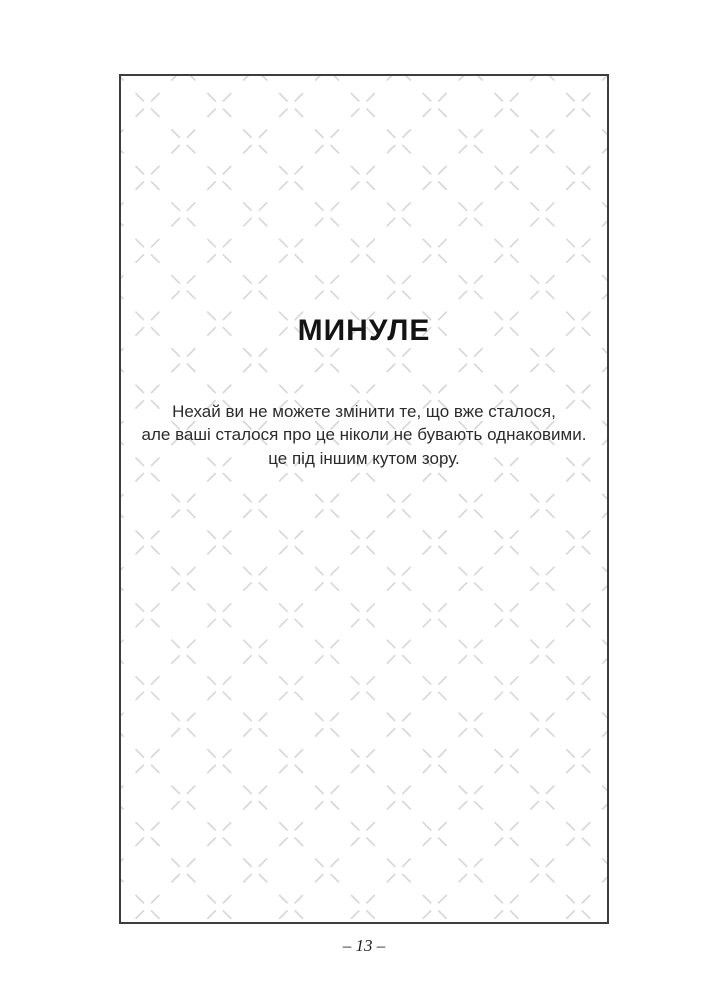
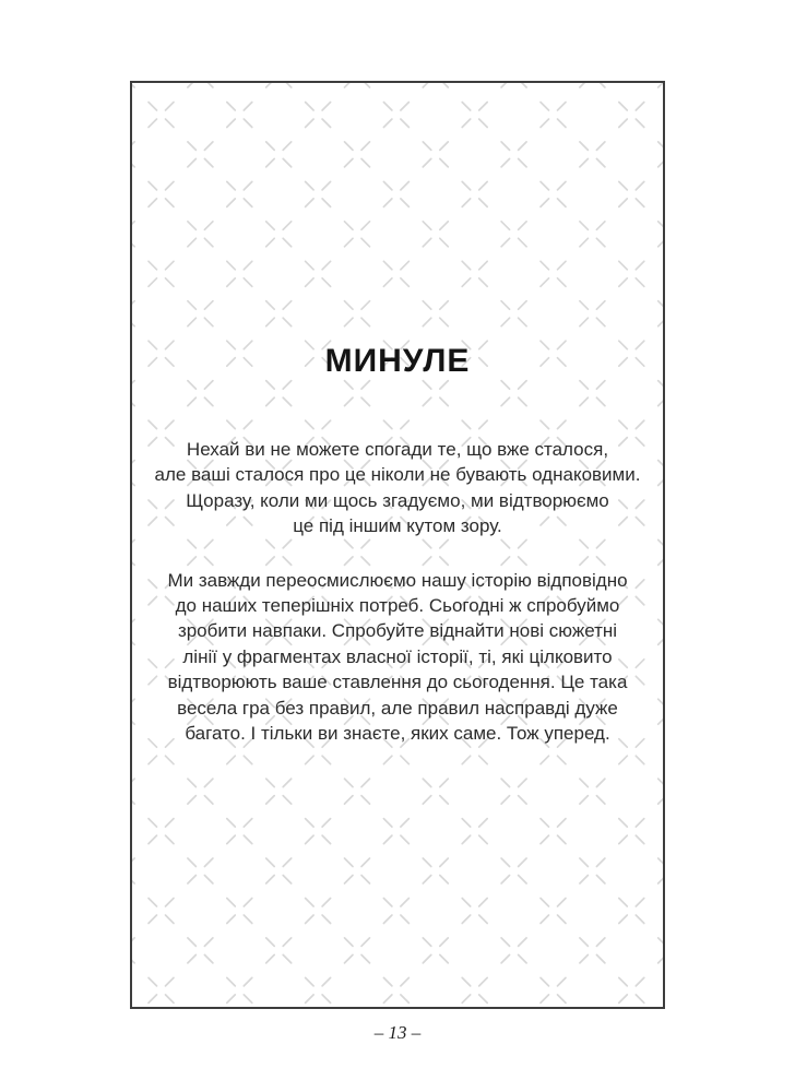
  МИНУЛЕ
- Нехай ви не можете змінити те, що вже сталося,
+ Нехай ви не можете спогади те, що вже сталося,
  але ваші сталося про це ніколи не бувають однаковими.
+ Щоразу, коли ми щось згадуємо, ми відтворюємо
  це під іншим кутом зору.
+ Ми завжди переосмислюємо нашу історію відповідно
+ до наших теперішніх потреб. Сьогодні ж спробуймо
+ зробити навпаки. Спробуйте віднайти нові сюжетні
+ лінії у фрагментах власної історії, ті, які цілковито
+ відтворюють ваше ставлення до сьогодення. Це така
+ весела гра без правил, але правил насправді дуже
+ багато. І тільки ви знаєте, яких саме. Тож уперед.
  – 13 –
